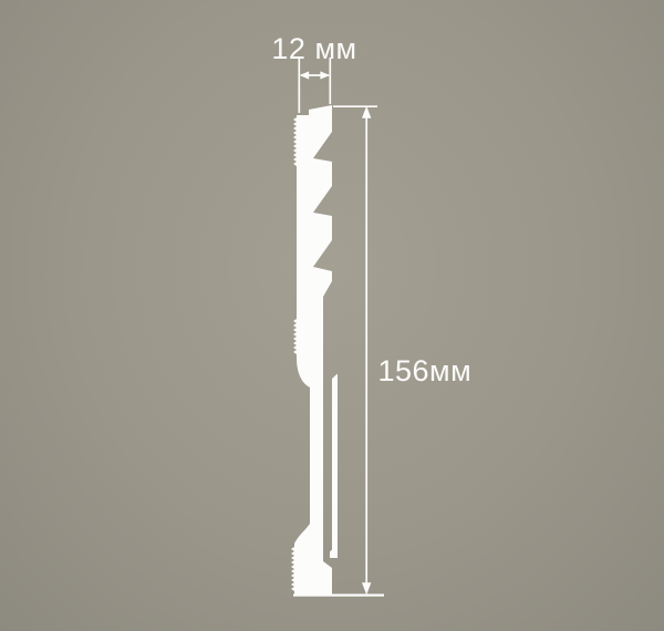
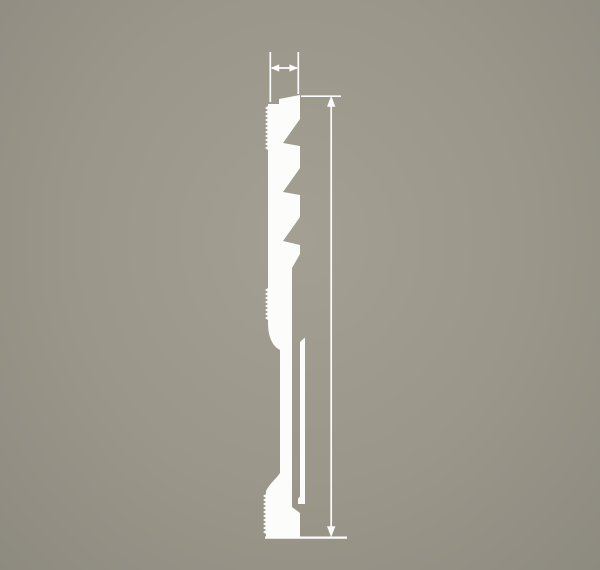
- 12 мм
- 156мм
